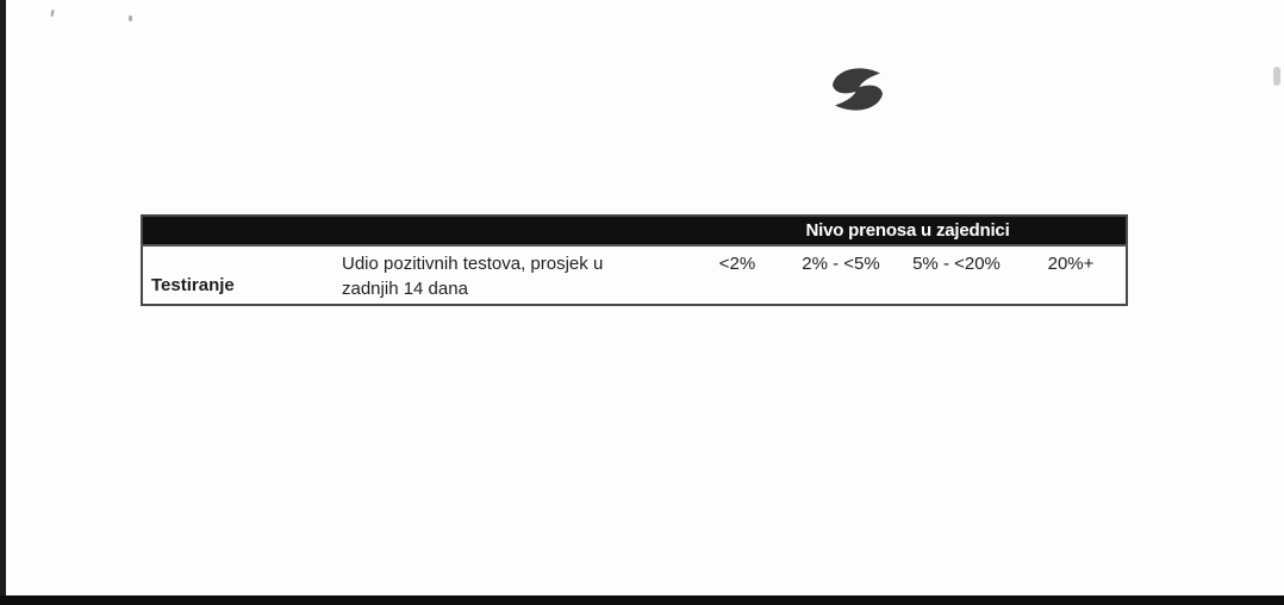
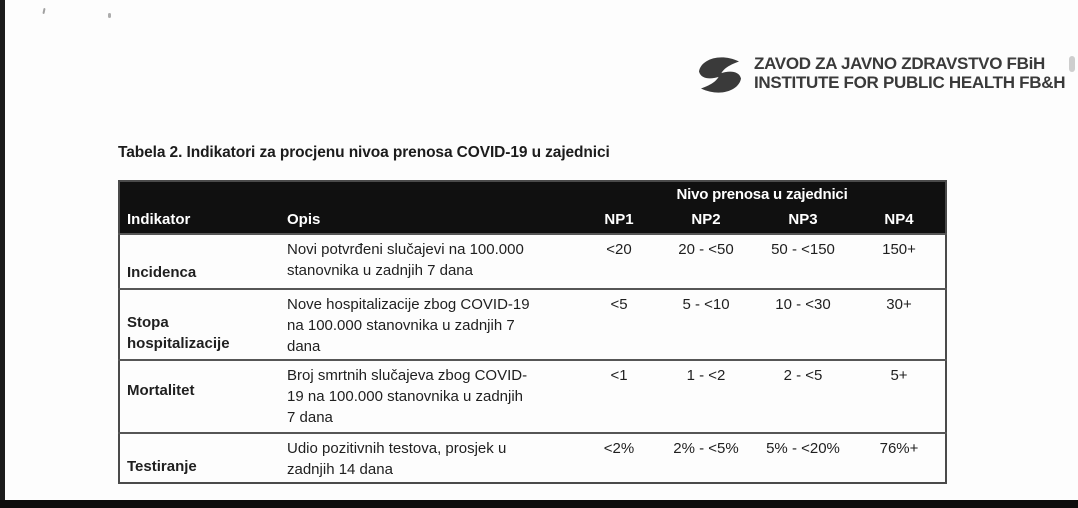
+ ZAVOD ZA JAVNO ZDRAVSTVO FBiH
+ INSTITUTE FOR PUBLIC HEALTH FB&H
+ Tabela 2. Indikatori za procjenu nivoa prenosa COVID-19 u zajednici
  	Nivo prenosa u zajednici
+ Indikator	Opis	NP1	NP2	NP3	NP4
+ Incidenca	Novi potvrđeni slučajevi na 100.000 stanovnika u zadnjih 7 dana	<20	20 - <50	50 - <150	150+
+ Stopa hospitalizacije	Nove hospitalizacije zbog COVID-19 na 100.000 stanovnika u zadnjih 7 dana	<5	5 - <10	10 - <30	30+
+ Mortalitet	Broj smrtnih slučajeva zbog COVID- 19 na 100.000 stanovnika u zadnjih 7 dana	<1	1 - <2	2 - <5	5+
- Testiranje	Udio pozitivnih testova, prosjek u zadnjih 14 dana	<2%	2% - <5%	5% - <20%	20%+
+ Testiranje	Udio pozitivnih testova, prosjek u zadnjih 14 dana	<2%	2% - <5%	5% - <20%	76%+
